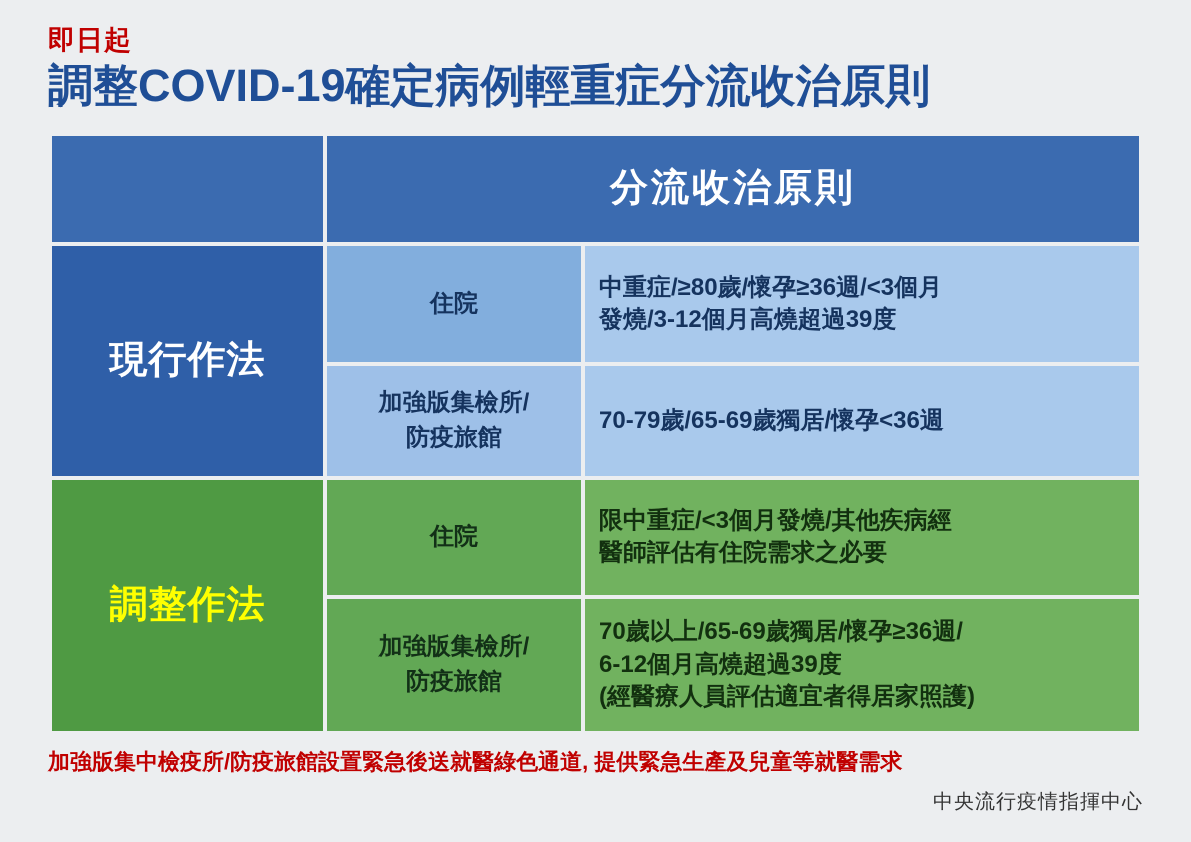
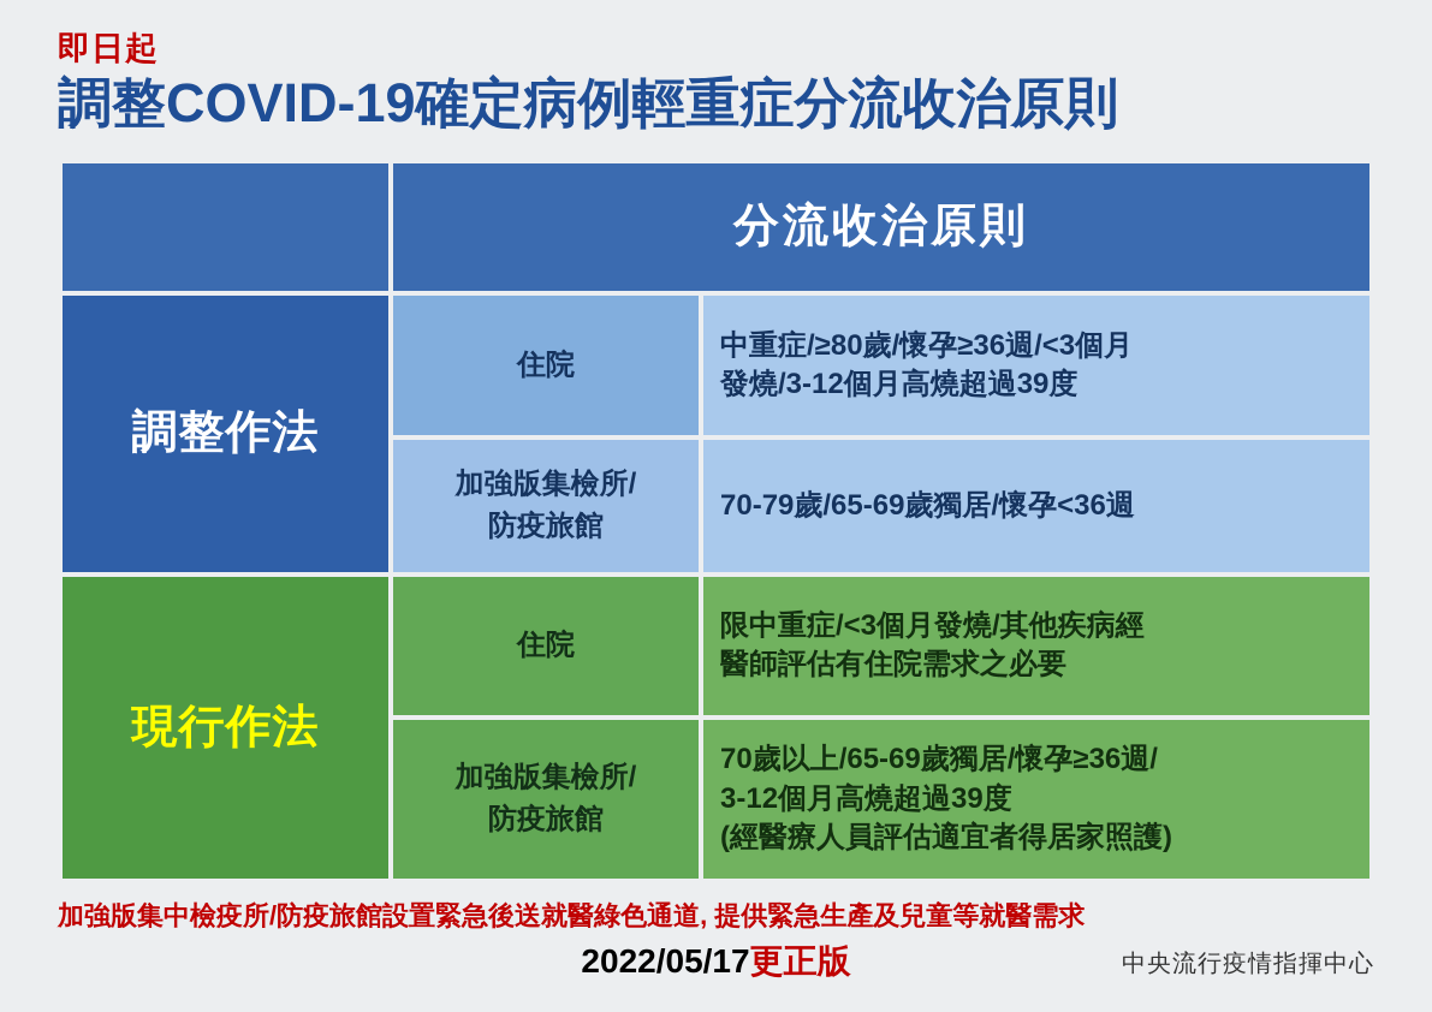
  即日起
  調整COVID-19確定病例輕重症分流收治原則
  	分流收治原則
- 現行作法	住院	中重症/≥80歲/懷孕≥36週/<3個月 發燒/3-12個月高燒超過39度
+ 調整作法	住院	中重症/≥80歲/懷孕≥36週/<3個月 發燒/3-12個月高燒超過39度
  加強版集檢所/ 防疫旅館	70-79歲/65-69歲獨居/懷孕<36週
- 調整作法	住院	限中重症/<3個月發燒/其他疾病經 醫師評估有住院需求之必要
+ 現行作法	住院	限中重症/<3個月發燒/其他疾病經 醫師評估有住院需求之必要
- 加強版集檢所/ 防疫旅館	70歲以上/65-69歲獨居/懷孕≥36週/ 6-12個月高燒超過39度 (經醫療人員評估適宜者得居家照護)
+ 加強版集檢所/ 防疫旅館	70歲以上/65-69歲獨居/懷孕≥36週/ 3-12個月高燒超過39度 (經醫療人員評估適宜者得居家照護)
  加強版集中檢疫所/防疫旅館設置緊急後送就醫綠色通道, 提供緊急生產及兒童等就醫需求
+ 2022/05/17更正版
  中央流行疫情指揮中心
